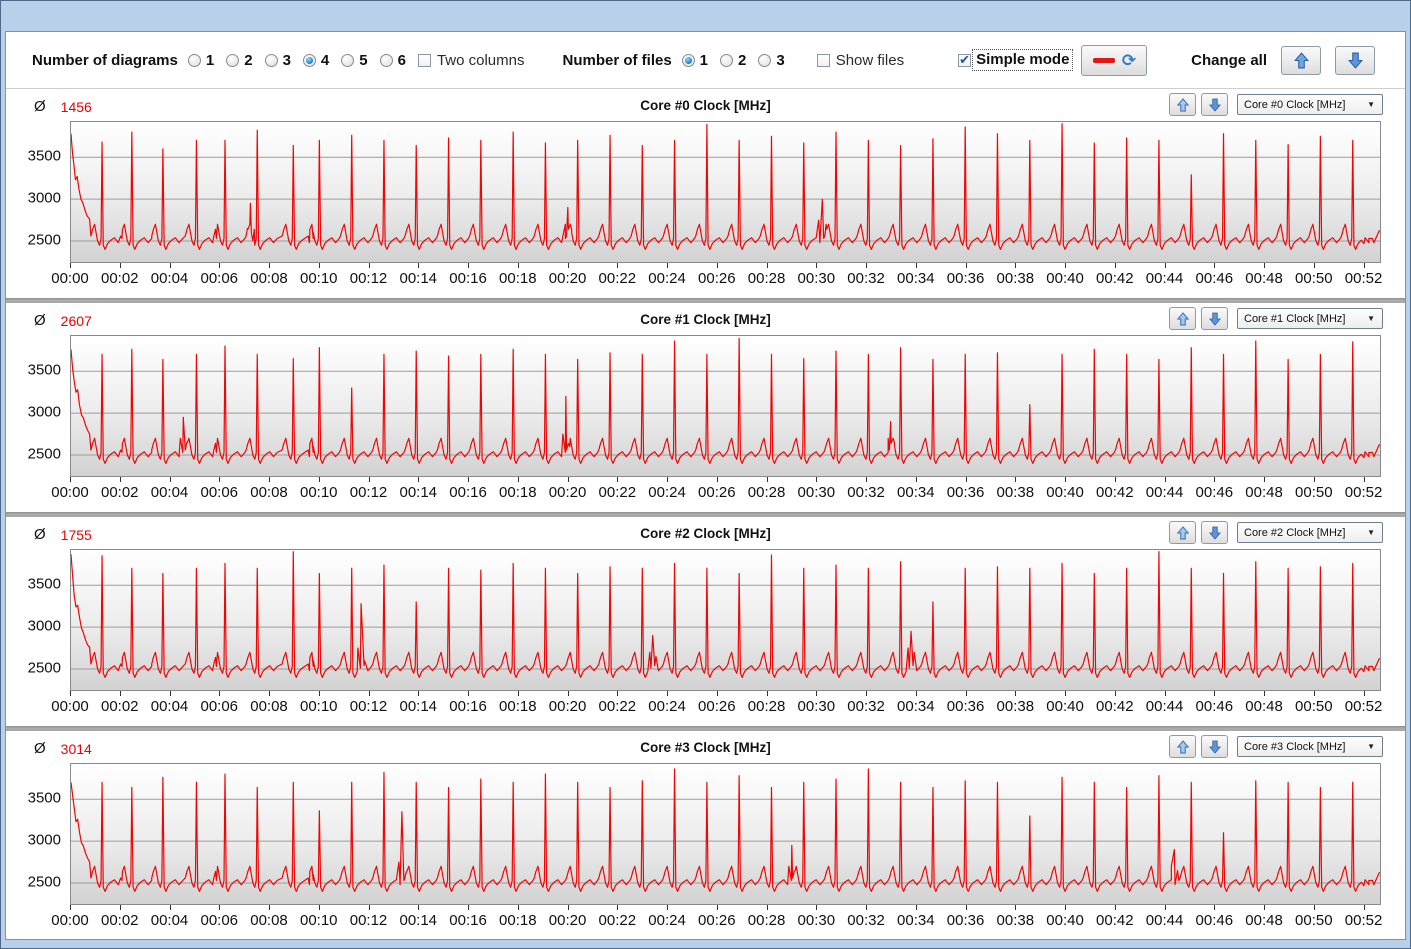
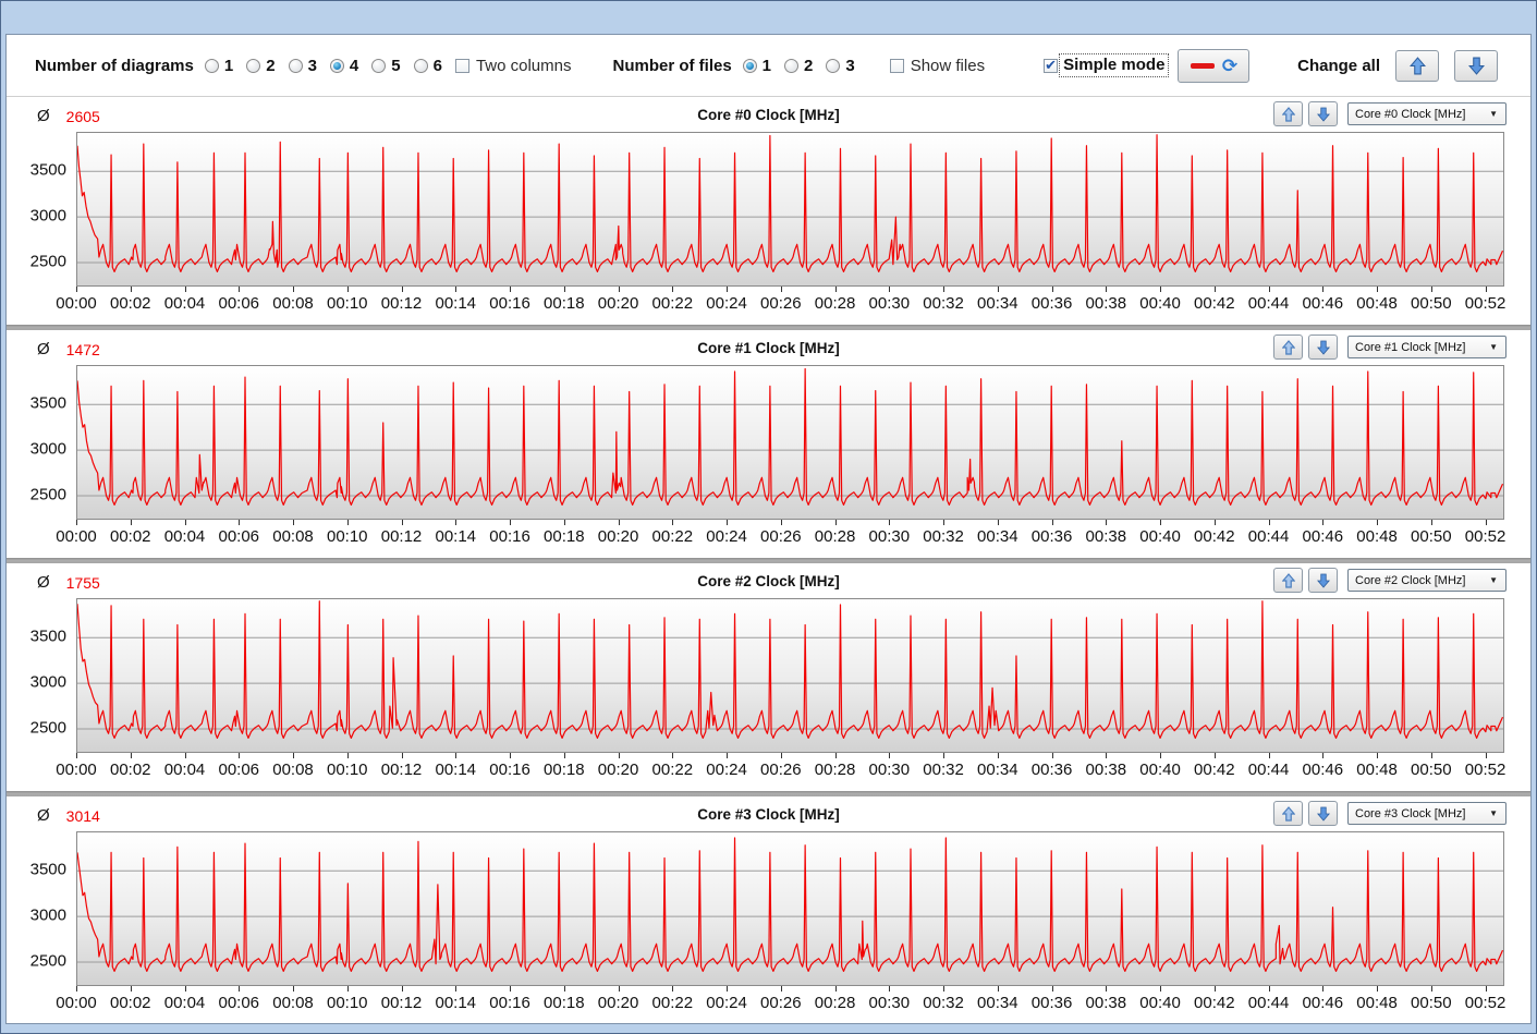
  Number of diagrams
  1
  2
  3
  4
  5
  6
  Two columns
  Number of files
  1
  2
  3
  Show files
  Simple mode
  ⟳
  Change all
  Ø
- 1456
+ 2605
  Core #0 Clock [MHz]
  Core #0 Clock [MHz]
  ▼
  2500
  3000
  3500
  00:00
  00:02
  00:04
  00:06
  00:08
  00:10
  00:12
  00:14
  00:16
  00:18
  00:20
  00:22
  00:24
  00:26
  00:28
  00:30
  00:32
  00:34
  00:36
  00:38
  00:40
  00:42
  00:44
  00:46
  00:48
  00:50
  00:52
  Ø
- 2607
+ 1472
  Core #1 Clock [MHz]
  Core #1 Clock [MHz]
  ▼
  2500
  3000
  3500
  00:00
  00:02
  00:04
  00:06
  00:08
  00:10
  00:12
  00:14
  00:16
  00:18
  00:20
  00:22
  00:24
  00:26
  00:28
  00:30
  00:32
  00:34
  00:36
  00:38
  00:40
  00:42
  00:44
  00:46
  00:48
  00:50
  00:52
  Ø
  1755
  Core #2 Clock [MHz]
  Core #2 Clock [MHz]
  ▼
  2500
  3000
  3500
  00:00
  00:02
  00:04
  00:06
  00:08
  00:10
  00:12
  00:14
  00:16
  00:18
  00:20
  00:22
  00:24
  00:26
  00:28
  00:30
  00:32
  00:34
  00:36
  00:38
  00:40
  00:42
  00:44
  00:46
  00:48
  00:50
  00:52
  Ø
  3014
  Core #3 Clock [MHz]
  Core #3 Clock [MHz]
  ▼
  2500
  3000
  3500
  00:00
  00:02
  00:04
  00:06
  00:08
  00:10
  00:12
  00:14
  00:16
  00:18
  00:20
  00:22
  00:24
  00:26
  00:28
  00:30
  00:32
  00:34
  00:36
  00:38
  00:40
  00:42
  00:44
  00:46
  00:48
  00:50
  00:52
